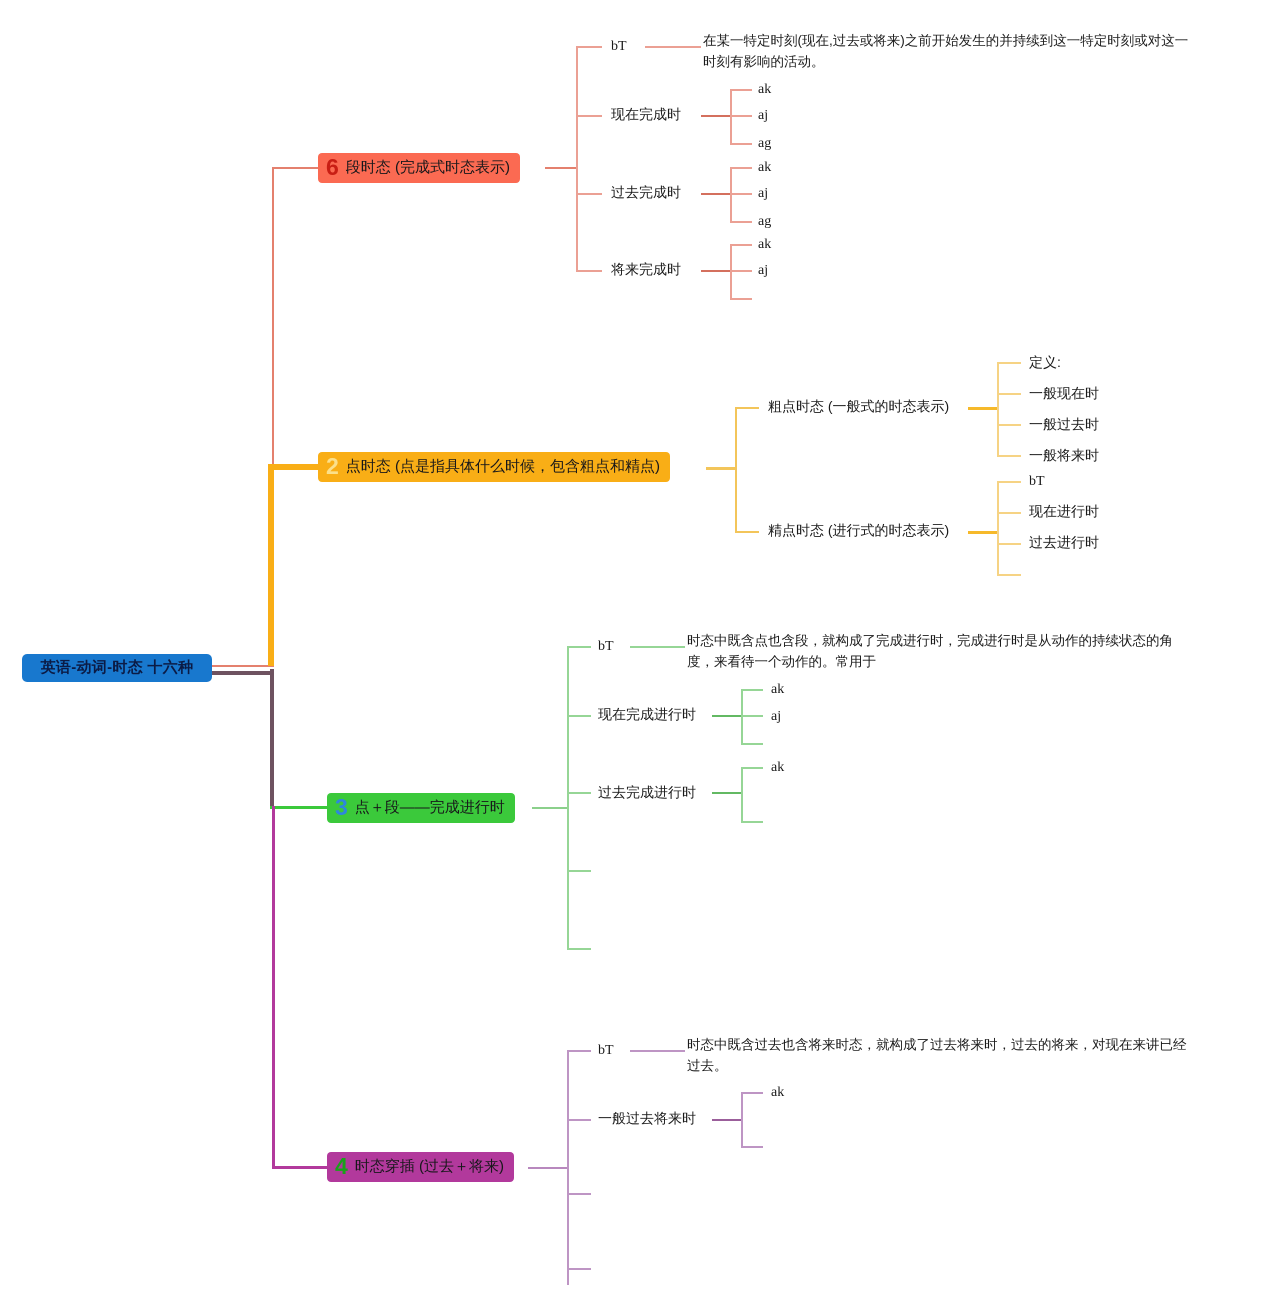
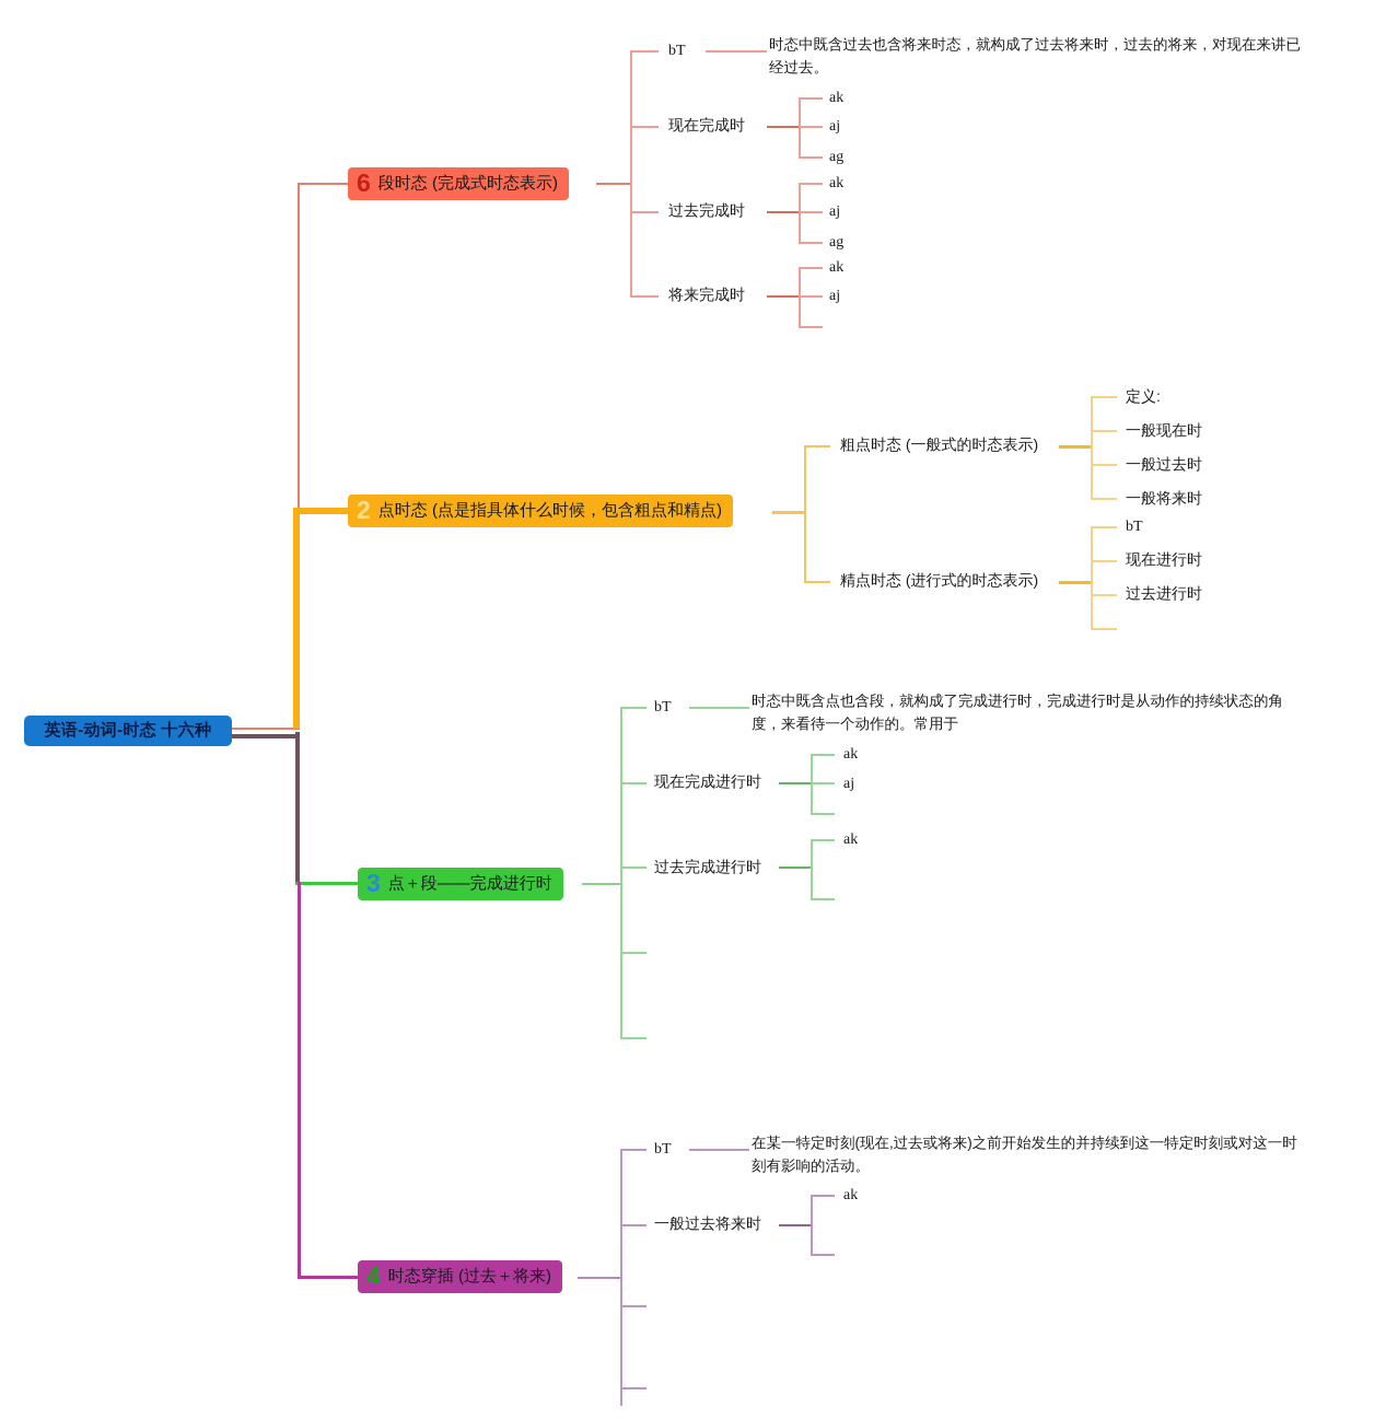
  英语-动词-时态 十六种
  6
  段时态 (完成式时态表示)
  bT
  现在完成时
  过去完成时
  将来完成时
- 在某一特定时刻(现在,过去或将来)之前开始发生的并持续到这一特定时刻或对这一时刻有影响的活动。
+ 时态中既含过去也含将来时态，就构成了过去将来时，过去的将来，对现在来讲已经过去。
  ak
  aj
  ag
  ak
  aj
  ag
  ak
  aj
  2
  点时态 (点是指具体什么时候，包含粗点和精点)
  粗点时态 (一般式的时态表示)
  精点时态 (进行式的时态表示)
  定义:
  一般现在时
  一般过去时
  一般将来时
  bT
  现在进行时
  过去进行时
  3
  点＋段——完成进行时
  bT
  现在完成进行时
  过去完成进行时
  时态中既含点也含段，就构成了完成进行时，完成进行时是从动作的持续状态的角度，来看待一个动作的。常用于
  ak
  aj
  ak
  4
  时态穿插 (过去＋将来)
  bT
  一般过去将来时
- 时态中既含过去也含将来时态，就构成了过去将来时，过去的将来，对现在来讲已经过去。
+ 在某一特定时刻(现在,过去或将来)之前开始发生的并持续到这一特定时刻或对这一时刻有影响的活动。
  ak
